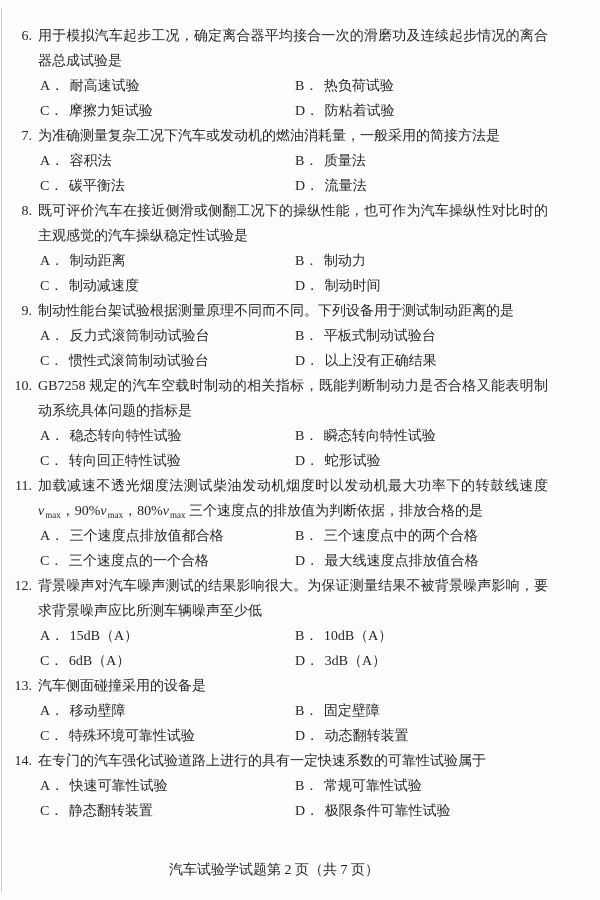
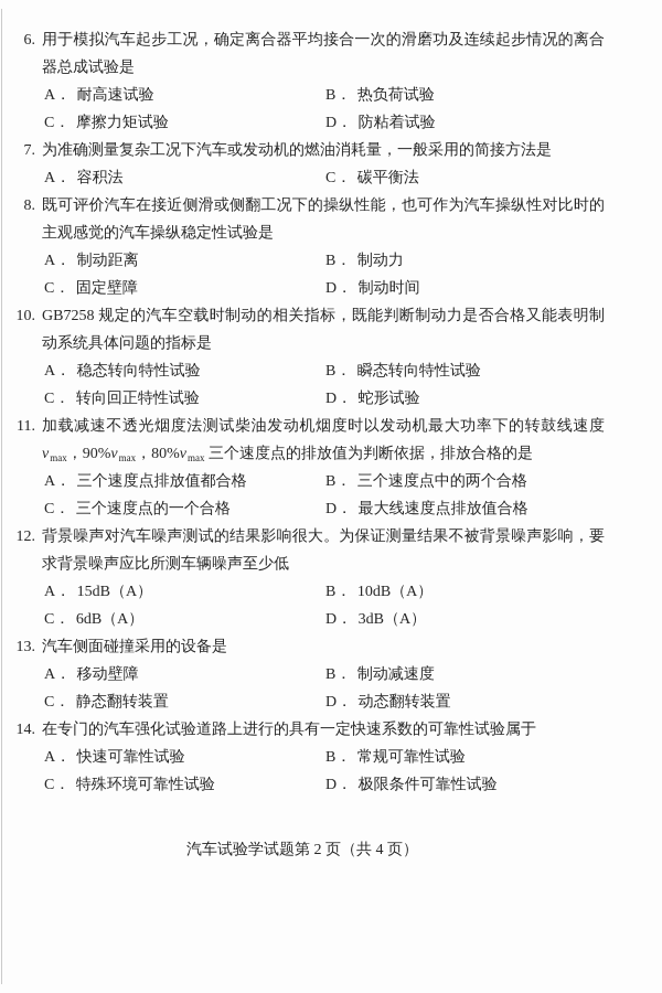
  6.
  用于模拟汽车起步工况，确定离合器平均接合一次的滑磨功及连续起步情况的离合器总成试验是
  A． 耐高速试验
  B． 热负荷试验
  C． 摩擦力矩试验
  D． 防粘着试验
  7.
  为准确测量复杂工况下汽车或发动机的燃油消耗量，一般采用的简接方法是
  A． 容积法
- B． 质量法
  C． 碳平衡法
- D． 流量法
  8.
  既可评价汽车在接近侧滑或侧翻工况下的操纵性能，也可作为汽车操纵性对比时的主观感觉的汽车操纵稳定性试验是
  A． 制动距离
  B． 制动力
- C． 制动减速度
+ C． 固定壁障
  D． 制动时间
- 9.
- 制动性能台架试验根据测量原理不同而不同。下列设备用于测试制动距离的是
- A． 反力式滚筒制动试验台
- B． 平板式制动试验台
- C． 惯性式滚筒制动试验台
- D． 以上没有正确结果
  10.
  GB7258 规定的汽车空载时制动的相关指标，既能判断制动力是否合格又能表明制动系统具体问题的指标是
  A． 稳态转向特性试验
  B． 瞬态转向特性试验
  C． 转向回正特性试验
  D． 蛇形试验
  11.
  加载减速不透光烟度法测试柴油发动机烟度时以发动机最大功率下的转鼓线速度vmax，90%vmax，80%vmax 三个速度点的排放值为判断依据，排放合格的是
  A． 三个速度点排放值都合格
  B． 三个速度点中的两个合格
  C． 三个速度点的一个合格
  D． 最大线速度点排放值合格
  12.
  背景噪声对汽车噪声测试的结果影响很大。为保证测量结果不被背景噪声影响，要求背景噪声应比所测车辆噪声至少低
  A． 15dB（A）
  B． 10dB（A）
  C． 6dB（A）
  D． 3dB（A）
  13.
  汽车侧面碰撞采用的设备是
  A． 移动壁障
- B． 固定壁障
+ B． 制动减速度
- C． 特殊环境可靠性试验
+ C． 静态翻转装置
  D． 动态翻转装置
  14.
  在专门的汽车强化试验道路上进行的具有一定快速系数的可靠性试验属于
  A． 快速可靠性试验
  B． 常规可靠性试验
- C． 静态翻转装置
+ C． 特殊环境可靠性试验
  D． 极限条件可靠性试验
- 汽车试验学试题第 2 页（共 7 页）
+ 汽车试验学试题第 2 页（共 4 页）
